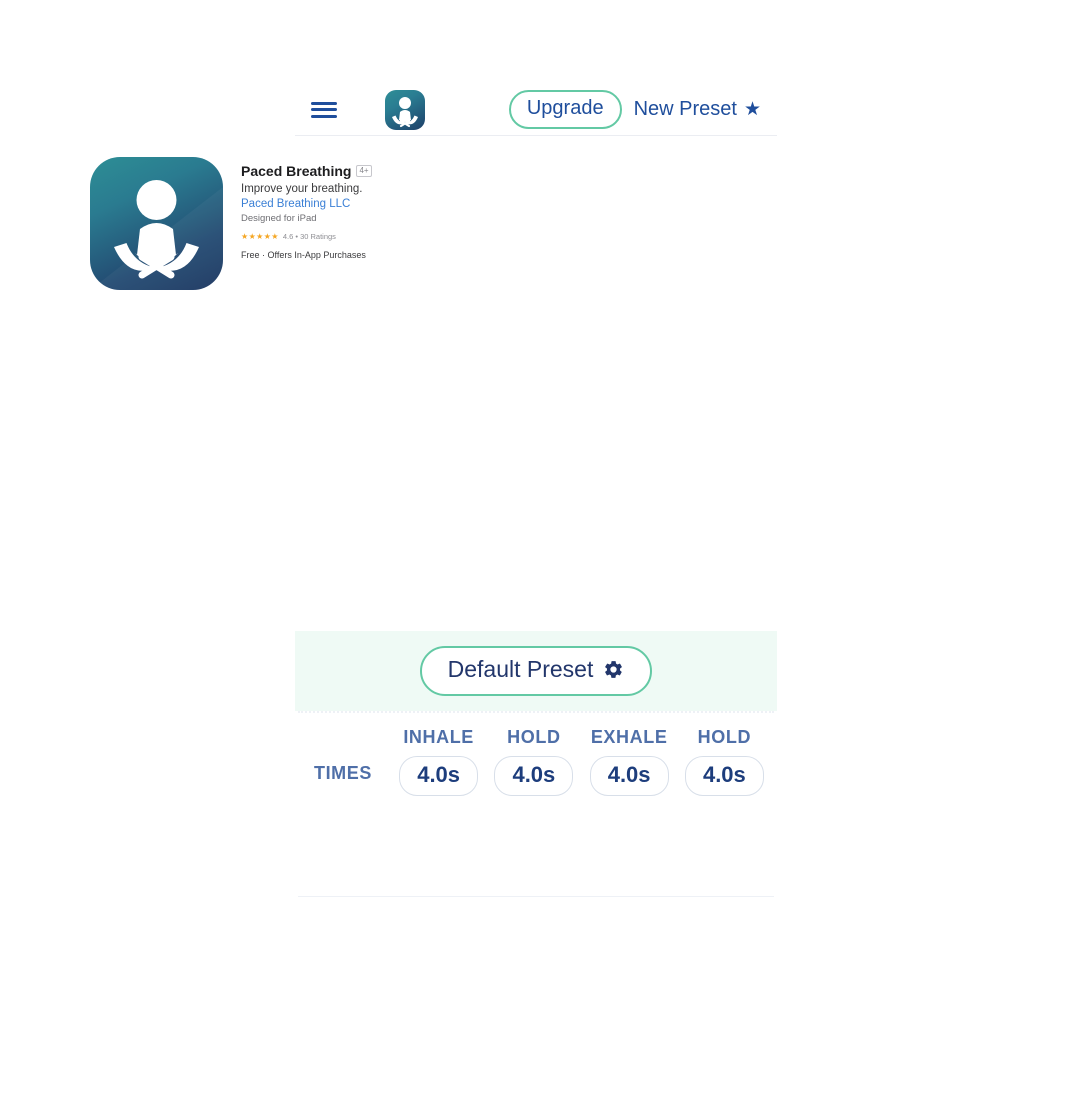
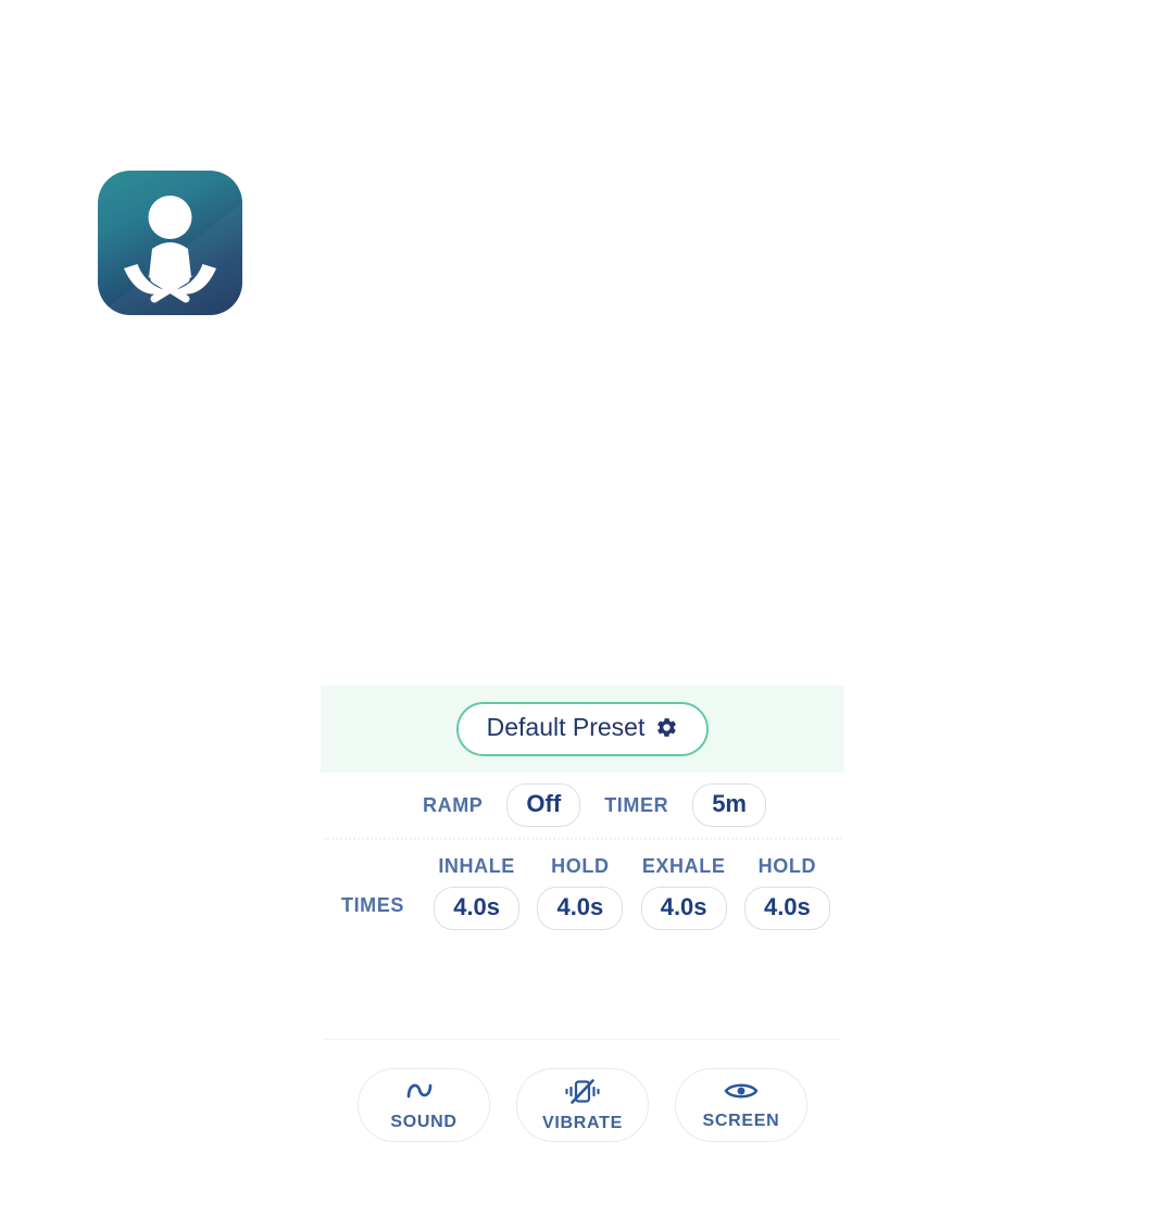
- Paced Breathing
- 4+
- Improve your breathing.
- Paced Breathing LLC
- Designed for iPad
- ★★★★★
- 4.6 • 30 Ratings
- Free · Offers In-App Purchases
- Upgrade
- New Preset
- ★
  Default Preset
+ RAMP
+ Off
+ TIMER
+ 5m
  INHALE
  HOLD
  EXHALE
  HOLD
  TIMES
  4.0s
  4.0s
  4.0s
  4.0s
+ SOUND
+ VIBRATE
+ SCREEN
